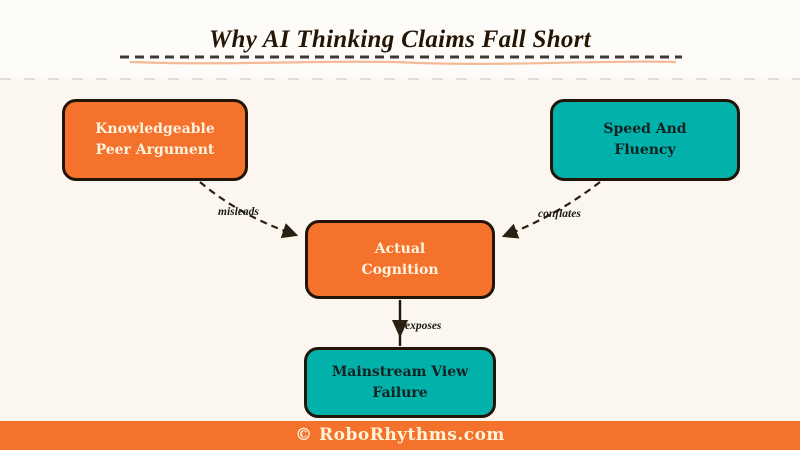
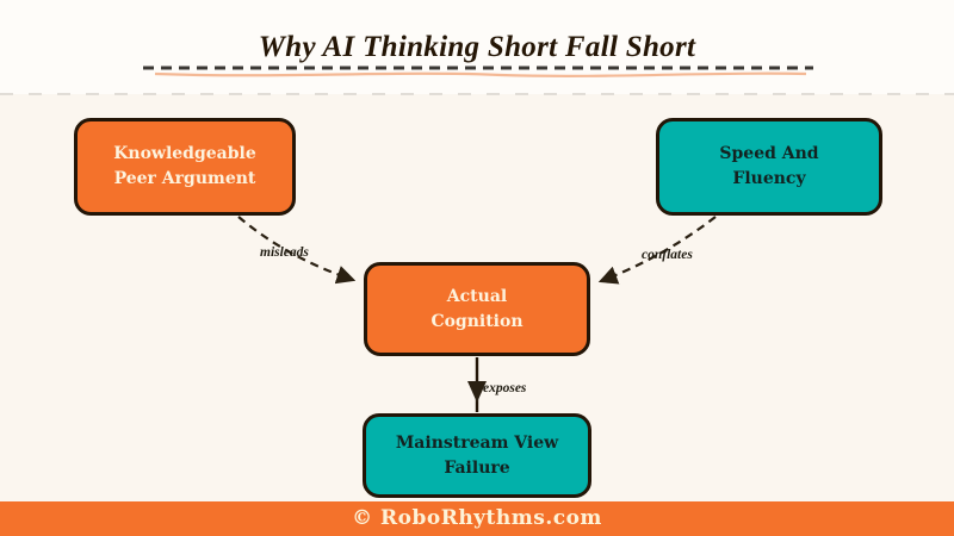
- Why AI Thinking Claims Fall Short
+ Why AI Thinking Short Fall Short
  Knowledgeable
  Peer Argument
  Speed And
  Fluency
  Actual
  Cognition
  Mainstream View
  Failure
  misleads
  conflates
  exposes
  © RoboRhythms.com
